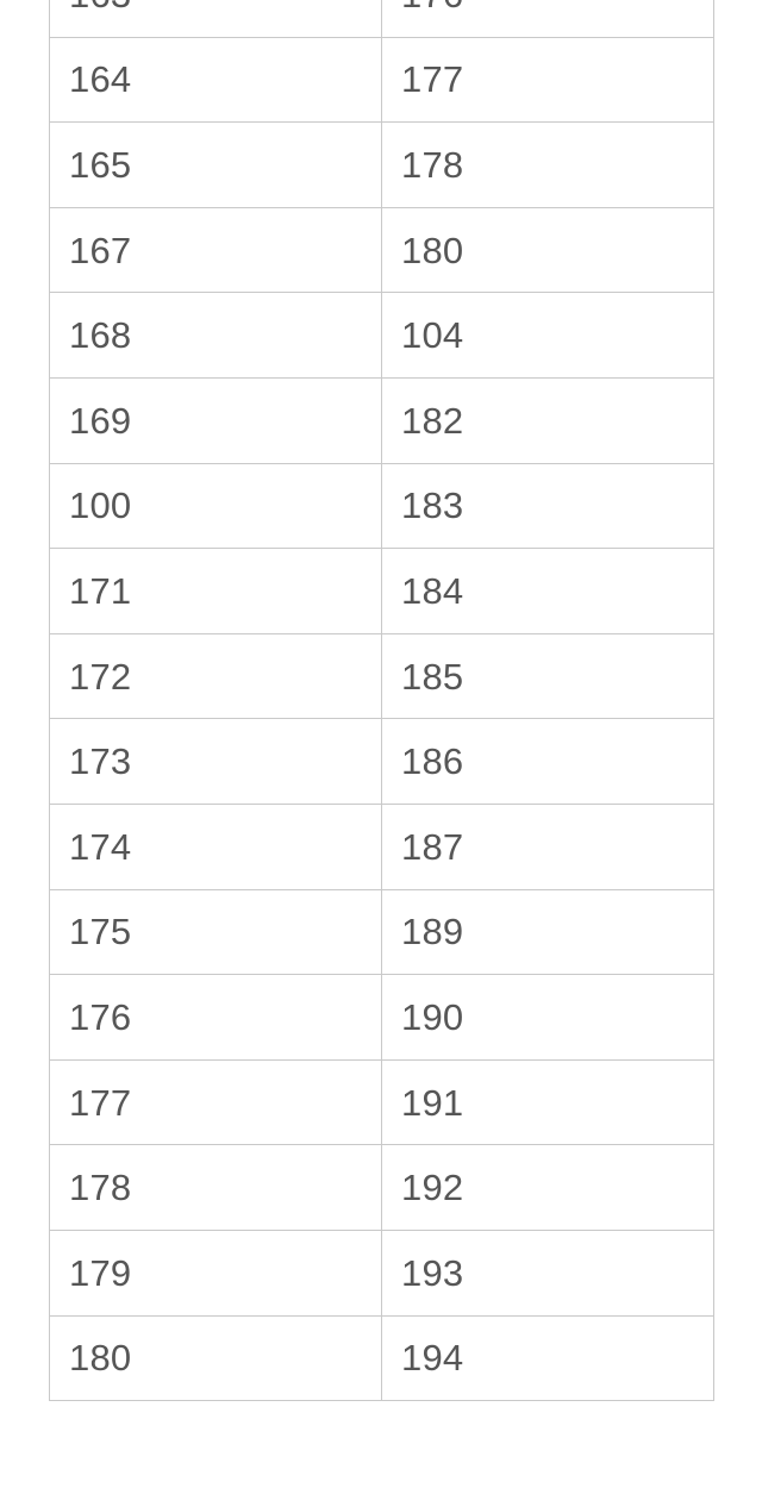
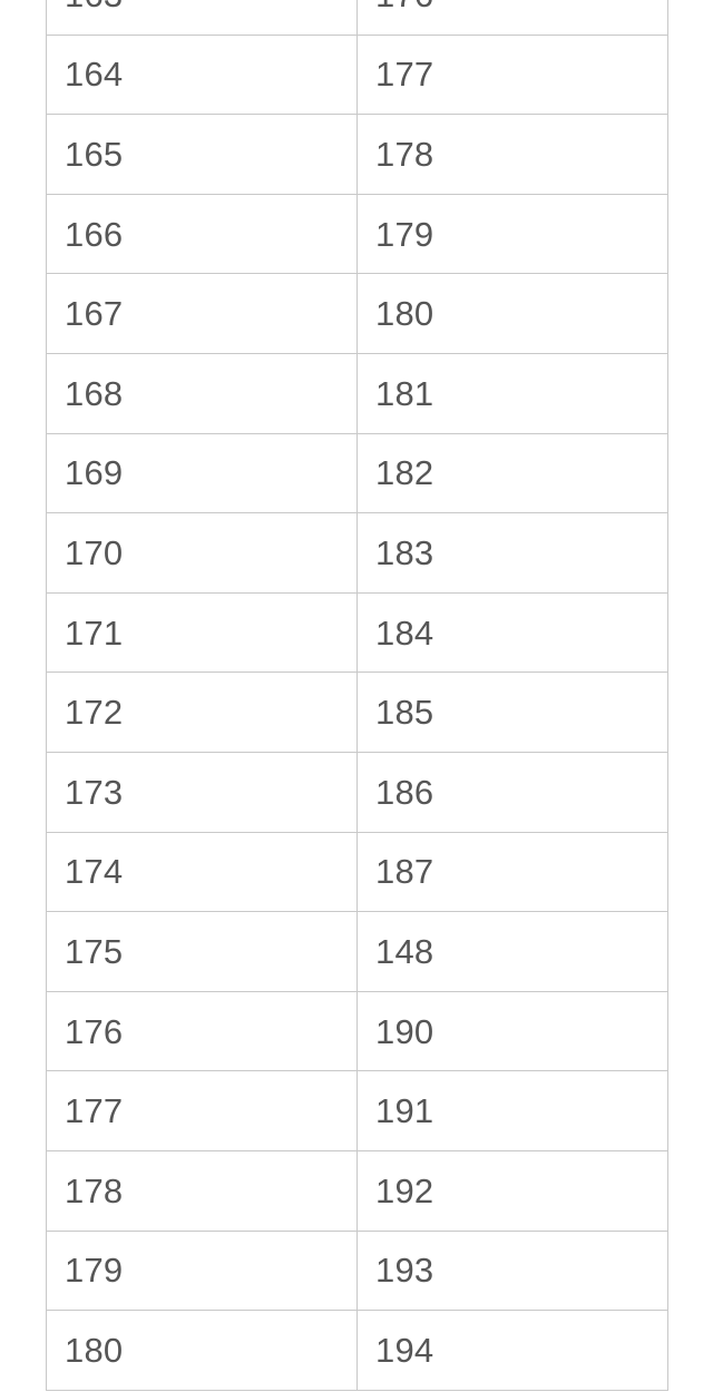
  164	177
  165	178
+ 166	179
  167	180
- 168	104
+ 168	181
  169	182
- 100	183
+ 170	183
  171	184
  172	185
  173	186
  174	187
- 175	189
+ 175	148
  176	190
  177	191
  178	192
  179	193
  180	194
